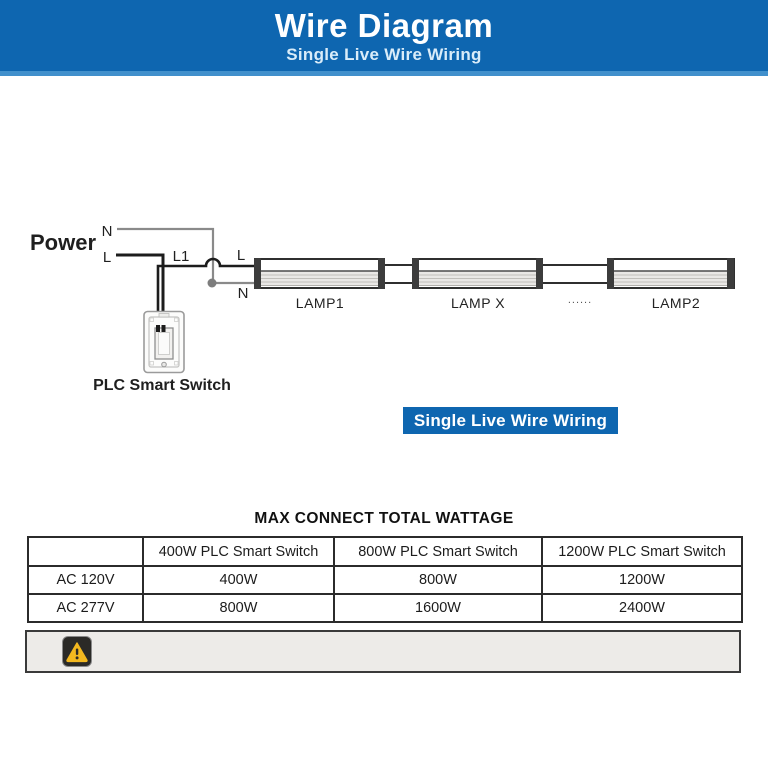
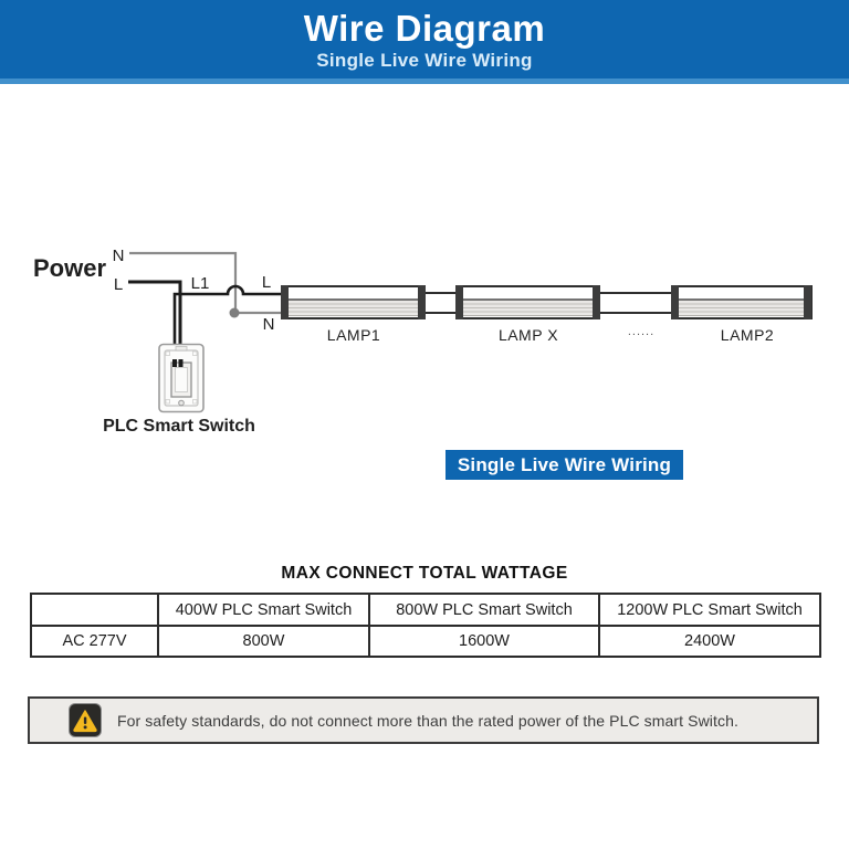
  Wire Diagram
  Single Live Wire Wiring
  Power
  N
  L
  L1
  L
  N
  LAMP1
  LAMP X
  ......
  LAMP2
  PLC Smart Switch
  Single Live Wire Wiring
  MAX CONNECT TOTAL WATTAGE
  	400W PLC Smart Switch	800W PLC Smart Switch	1200W PLC Smart Switch
- AC 120V	400W	800W	1200W
  AC 277V	800W	1600W	2400W
+ For safety standards, do not connect more than the rated power of the PLC smart Switch.
